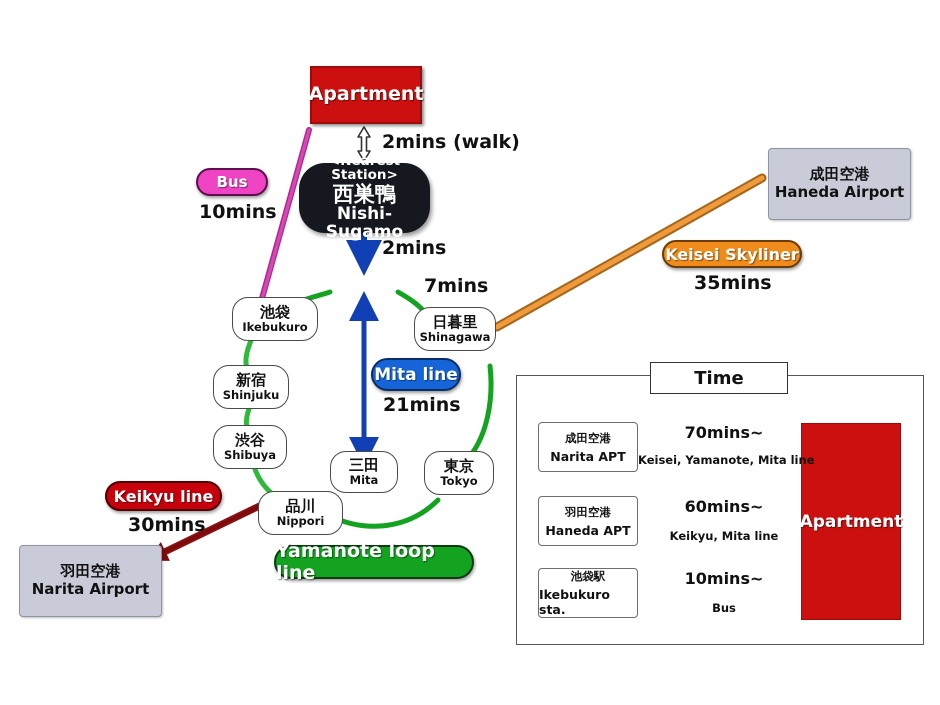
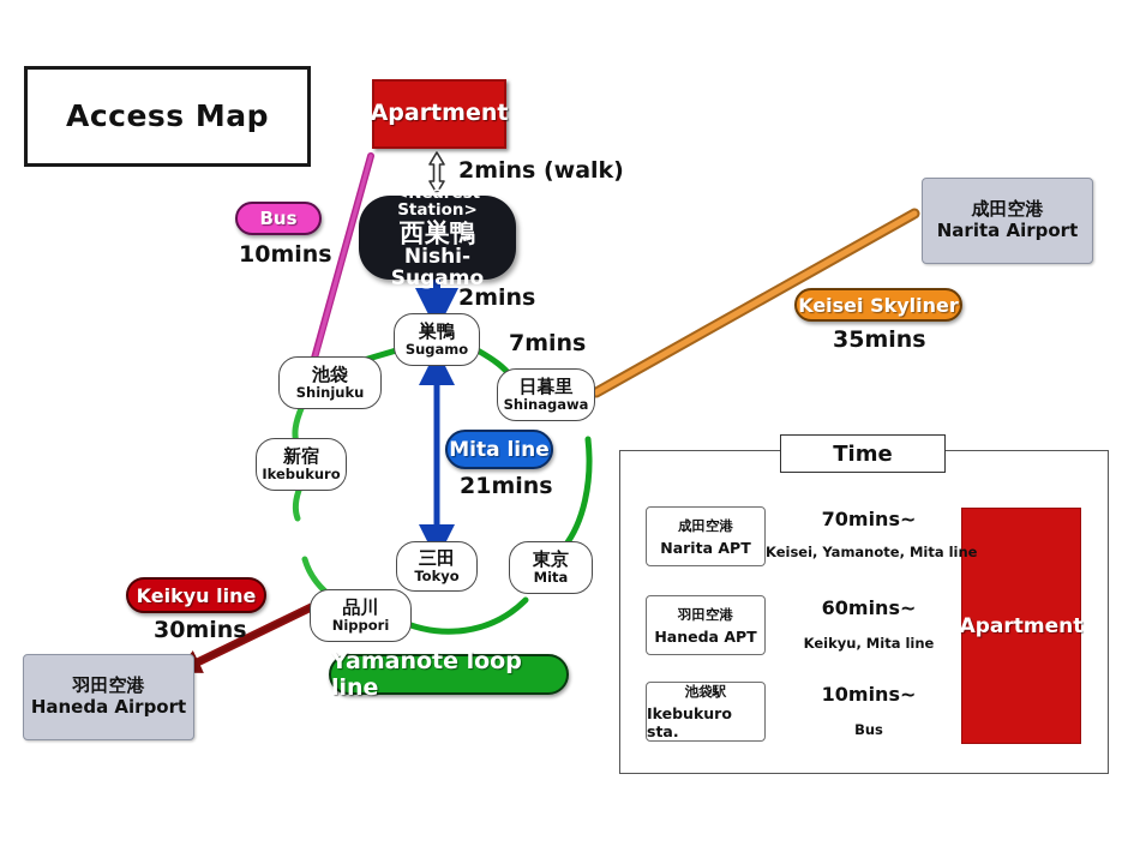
+ Access Map
  Apartment
  2mins (walk)
  <Nearest Station>
  西巣鴨
  Nishi-Sugamo
  2mins
  7mins
+ 巣鴨
+ Sugamo
  池袋
- Ikebukuro
+ Shinjuku
  新宿
- Shinjuku
+ Ikebukuro
- 渋谷
- Shibuya
  品川
  Nippori
  三田
- Mita
+ Tokyo
  東京
- Tokyo
+ Mita
  日暮里
  Shinagawa
  成田空港
- Haneda Airport
+ Narita Airport
  羽田空港
- Narita Airport
+ Haneda Airport
  Bus
  10mins
  Mita line
  21mins
  Yamanote loop line
  Keikyu line
  30mins
  Keisei Skyliner
  35mins
  Time
  Apartment
  成田空港
  Narita APT
  70mins~
  Keisei, Yamanote, Mita line
  羽田空港
  Haneda APT
  60mins~
  Keikyu, Mita line
  池袋駅
  Ikebukuro sta.
  10mins~
  Bus
